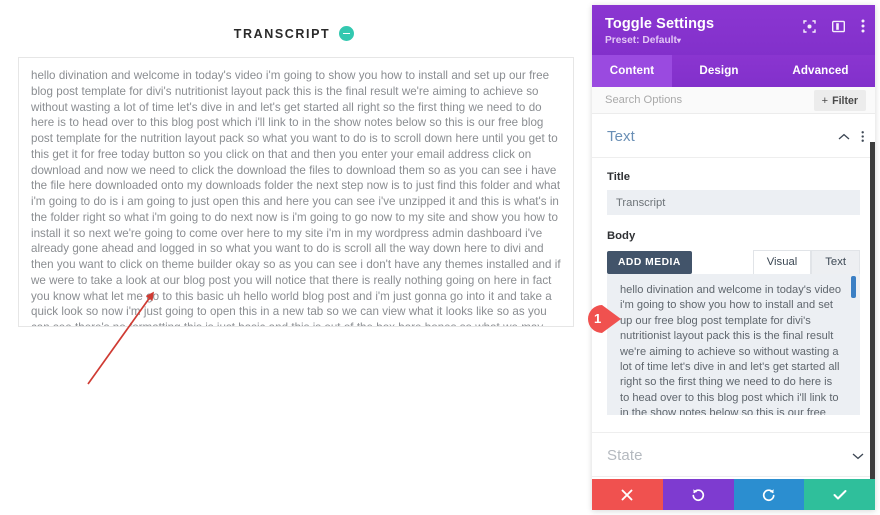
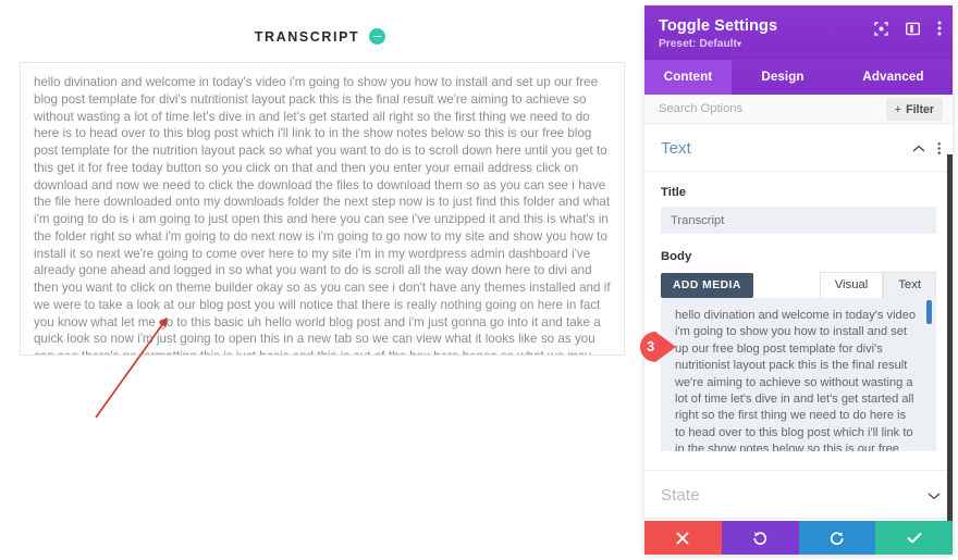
  TRANSCRIPT
  hello divination and welcome in today's video i'm going to show you how to install and set up our free blog post template for divi's nutritionist layout pack this is the final result we're aiming to achieve so without wasting a lot of time let's dive in and let's get started all right so the first thing we need to do here is to head over to this blog post which i'll link to in the show notes below so this is our free blog post template for the nutrition layout pack so what you want to do is to scroll down here until you get to this get it for free today button so you click on that and then you enter your email address click on download and now we need to click the download the files to download them so as you can see i have the file here downloaded onto my downloads folder the next step now is to just find this folder and what i'm going to do is i am going to just open this and here you can see i've unzipped it and this is what's in the folder right so what i'm going to do next now is i'm going to go now to my site and show you how to install it so next we're going to come over here to my site i'm in my wordpress admin dashboard i've already gone ahead and logged in so what you want to do is scroll all the way down here to divi and then you want to click on theme builder okay so as you can see i don't have any themes installed and if we were to take a look at our blog post you will notice that there is really nothing going on here in fact you know what let me go to this basic uh hello world blog post and i'm just gonna go into it and take a quick look so now i'm just going to open this in a new tab so we can view what it looks like so as you
  Toggle Settings
  Preset: Default▾
  Content
  Design
  Advanced
  Search Options
  +
  Filter
  Text
  Title
  Transcript
  Body
  ADD MEDIA
  Visual
  Text
  hello divination and welcome in today's video i'm going to show you how to install and set up our free blog post template for divi's nutritionist layout pack this is the final result we're aiming to achieve so without wasting a lot of time let's dive in and let's get started all right so the first thing we need to do here is to head over to this blog post which i'll link to in the show notes below so this is our free
  State
- 1
+ 3
